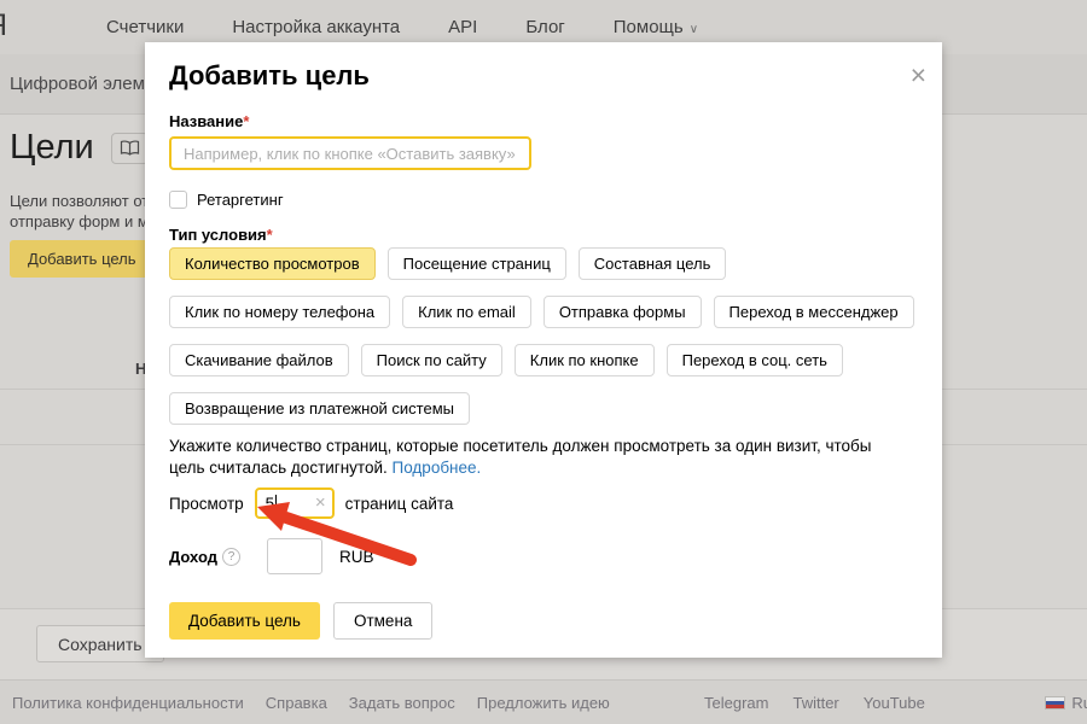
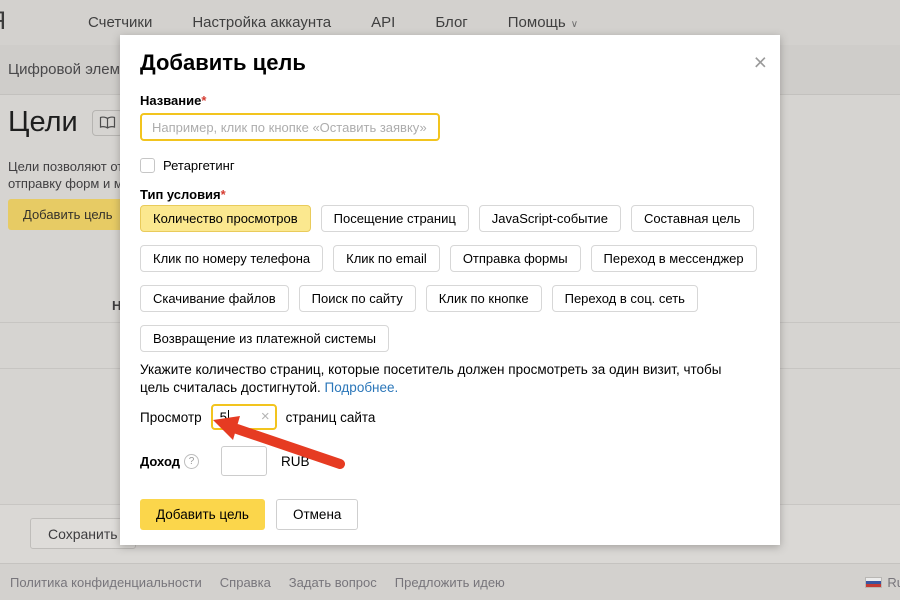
  Счетчики
  Настройка аккаунта
  API
  Блог
  Помощь
  ∨
  Цифровой элем
  Цели
  Цели позволяют о
  отправку форм и м
  Добавить цель
  Сохранить
  Политика конфиденциальности
  Справка
  Задать вопрос
  Предложить идею
- Telegram
- Twitter
- YouTube
  Добавить цель
  ×
  Название*
  Например, клик по кнопке «Оставить заявку»
  Ретаргетинг
  Тип условия*
  Количество просмотров
  Посещение страниц
+ JavaScript-событие
  Составная цель
  Клик по номеру телефона
  Клик по email
  Отправка формы
  Переход в мессенджер
  Скачивание файлов
  Поиск по сайту
  Клик по кнопке
  Переход в соц. сеть
  Возвращение из платежной системы
  Укажите количество страниц, которые посетитель должен просмотреть за один визит, чтобы цель считалась достигнутой. Подробнее.
  Просмотр
  5
  ×
  страниц сайта
  Доход
  ?
  RUB
  Добавить цель
  Отмена
